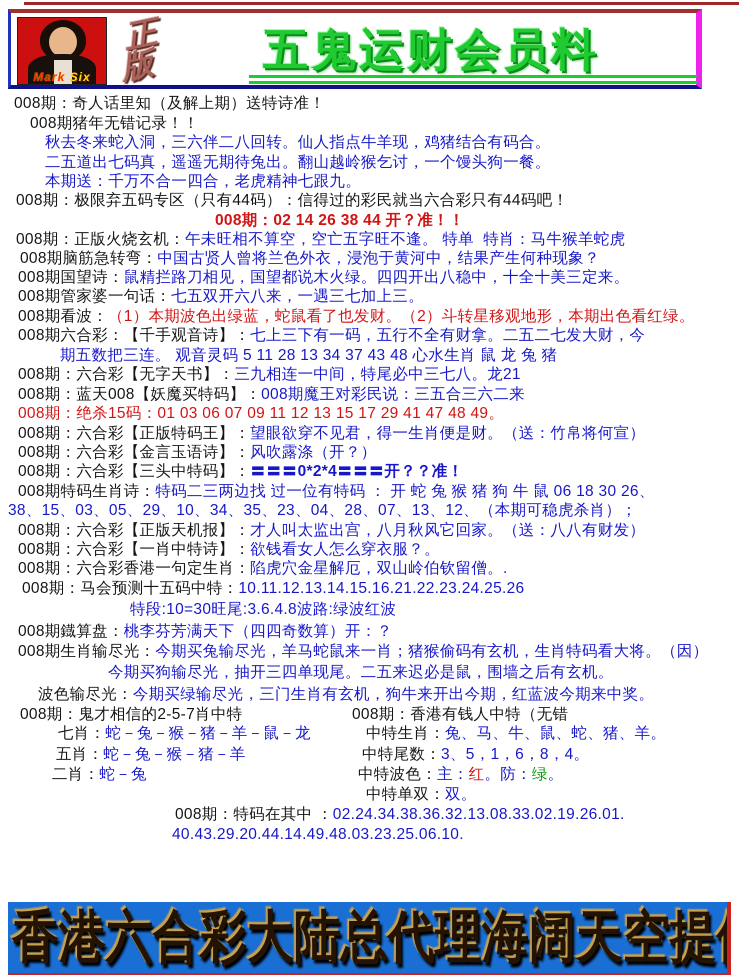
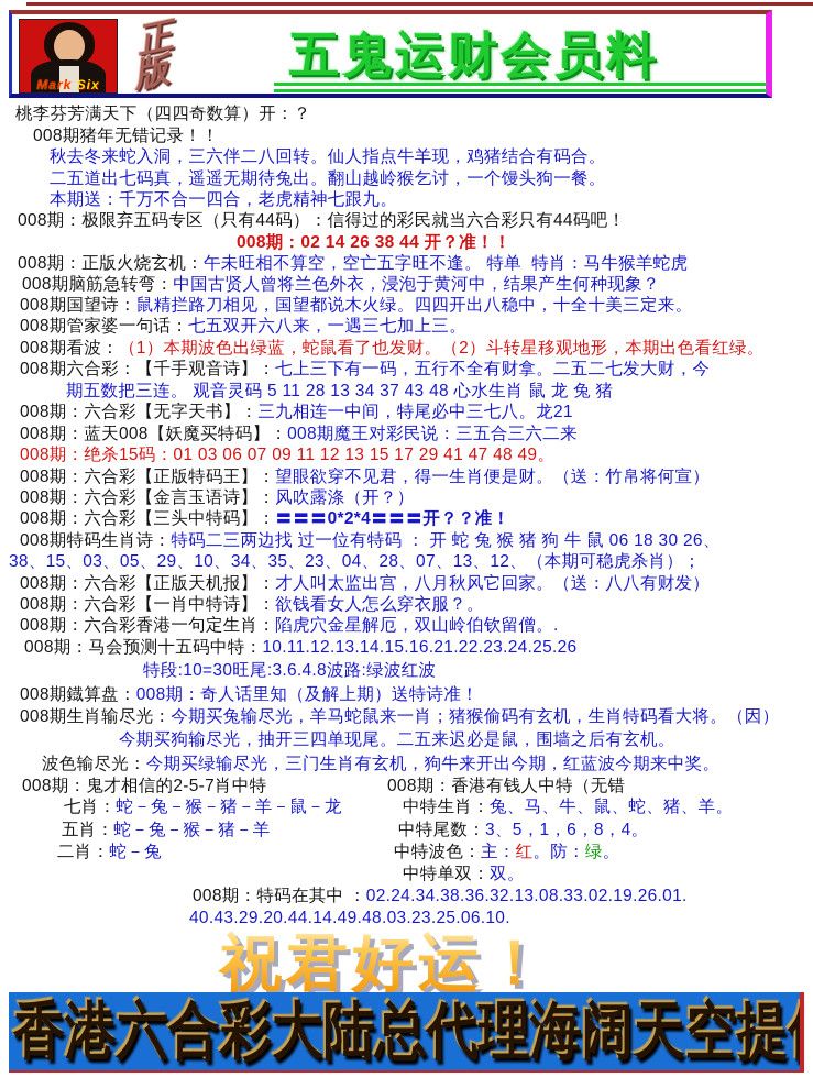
  Mark Six
  五鬼运财会员料
- 008期：奇人话里知（及解上期）送特诗准！
+ 桃李芬芳满天下（四四奇数算）开：？
  008期猪年无错记录！！
  秋去冬来蛇入洞，三六伴二八回转。仙人指点牛羊现，鸡猪结合有码合。
  二五道出七码真，遥遥无期待兔出。翻山越岭猴乞讨，一个馒头狗一餐。
  本期送：千万不合一四合，老虎精神七跟九。
  008期：极限弃五码专区（只有44码）：信得过的彩民就当六合彩只有44码吧！
  008期：02 14 26 38 44 开？准！！
  008期：正版火烧玄机：午未旺相不算空，空亡五字旺不逢。 特单 特肖：马牛猴羊蛇虎
  008期脑筋急转弯：中国古贤人曾将兰色外衣，浸泡于黄河中，结果产生何种现象？
  008期国望诗：鼠精拦路刀相见，国望都说木火绿。四四开出八稳中，十全十美三定来。
  008期管家婆一句话：七五双开六八来，一遇三七加上三。
  008期看波：（1）本期波色出绿蓝，蛇鼠看了也发财。（2）斗转星移观地形，本期出色看红绿。
  008期六合彩：【千手观音诗】：七上三下有一码，五行不全有财拿。二五二七发大财，今
  期五数把三连。 观音灵码 5 11 28 13 34 37 43 48 心水生肖 鼠 龙 兔 猪
  008期：六合彩【无字天书】：三九相连一中间，特尾必中三七八。龙21
  008期：蓝天008【妖魔买特码】：008期魔王对彩民说：三五合三六二来
  008期：绝杀15码：01 03 06 07 09 11 12 13 15 17 29 41 47 48 49。
  008期：六合彩【正版特码王】：望眼欲穿不见君，得一生肖便是财。（送：竹帛将何宣）
  008期：六合彩【金言玉语诗】：风吹露涤（开？）
  008期：六合彩【三头中特码】：〓〓〓0*2*4〓〓〓开？？准！
  008期特码生肖诗：特码二三两边找 过一位有特码 ： 开 蛇 兔 猴 猪 狗 牛 鼠 06 18 30 26、
  38、15、03、05、29、10、34、35、23、04、28、07、13、12、（本期可稳虎杀肖）；
  008期：六合彩【正版天机报】：才人叫太监出宫，八月秋风它回家。（送：八八有财发）
  008期：六合彩【一肖中特诗】：欲钱看女人怎么穿衣服？。
  008期：六合彩香港一句定生肖：陷虎穴金星解厄，双山岭伯钦留僧。.
  008期：马会预测十五码中特：10.11.12.13.14.15.16.21.22.23.24.25.26
  特段:10=30旺尾:3.6.4.8波路:绿波红波
- 008期鐡算盘：桃李芬芳满天下（四四奇数算）开：？
+ 008期鐡算盘：008期：奇人话里知（及解上期）送特诗准！
  008期生肖输尽光：今期买兔输尽光，羊马蛇鼠来一肖；猪猴偷码有玄机，生肖特码看大将。（因）
  今期买狗输尽光，抽开三四单现尾。二五来迟必是鼠，围墙之后有玄机。
  波色输尽光：今期买绿输尽光，三门生肖有玄机，狗牛来开出今期，红蓝波今期来中奖。
  008期：鬼才相信的2-5-7肖中特
  008期：香港有钱人中特（无错
  七肖：蛇－兔－猴－猪－羊－鼠－龙
  中特生肖：兔、马、牛、鼠、蛇、猪、羊。
  五肖：蛇－兔－猴－猪－羊
  中特尾数：3、5，1，6，8，4。
  二肖：蛇－兔
  中特波色：主：红。防：绿。
  中特单双：双。
  008期：特码在其中 ：02.24.34.38.36.32.13.08.33.02.19.26.01.
  40.43.29.20.44.14.49.48.03.23.25.06.10.
+ 祝君好运！
  香
  港
  六
  合
  彩
  大
  陆
  总
  代
  理
  海
  阔
  天
  空
  提
